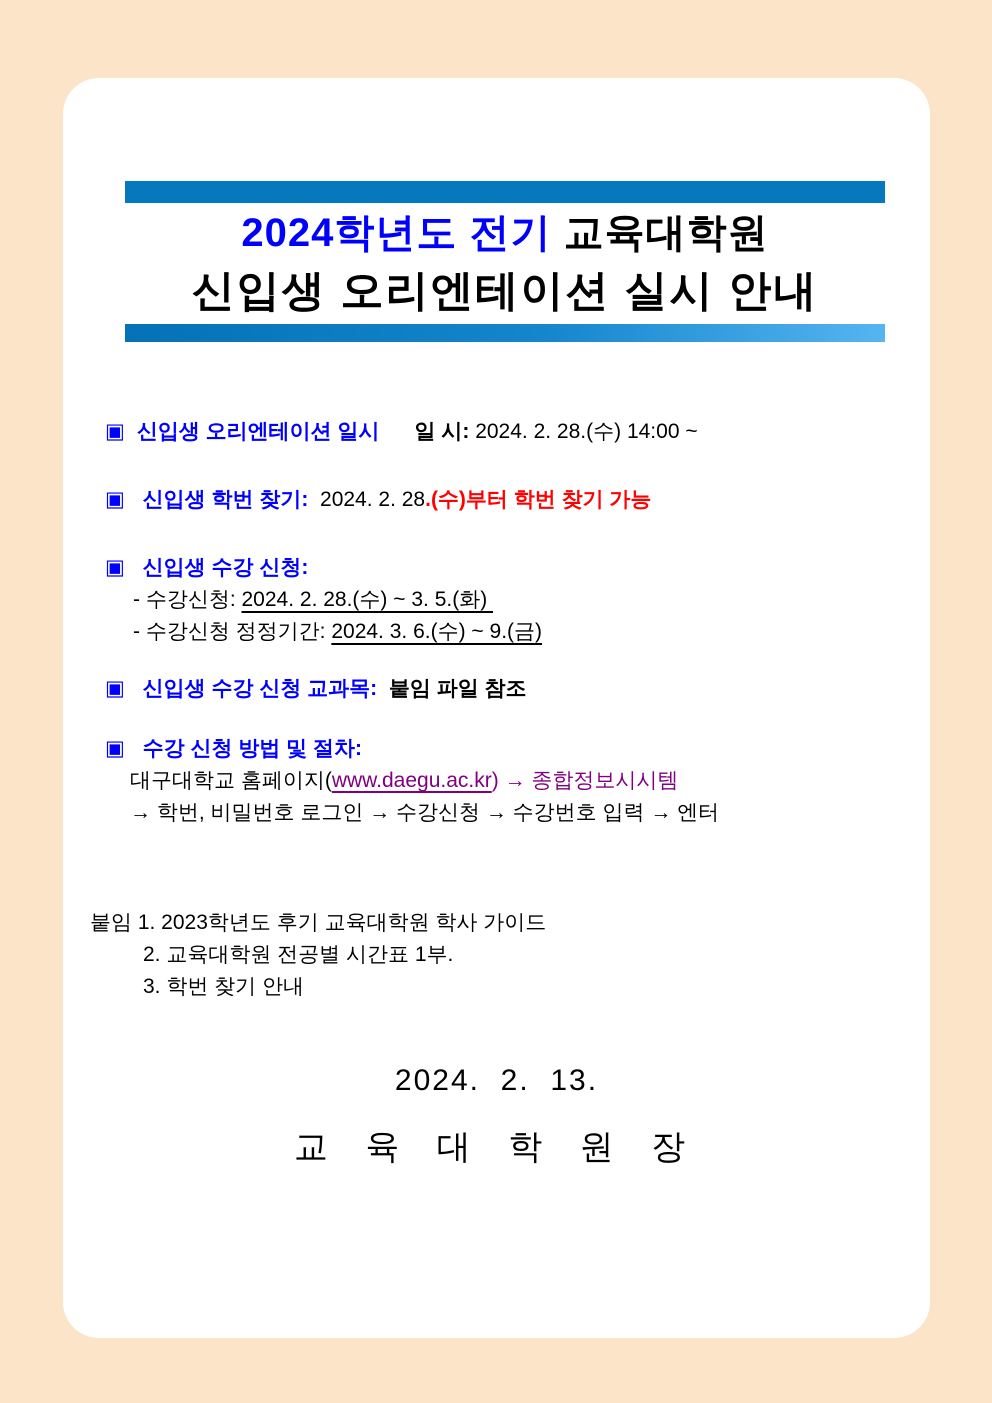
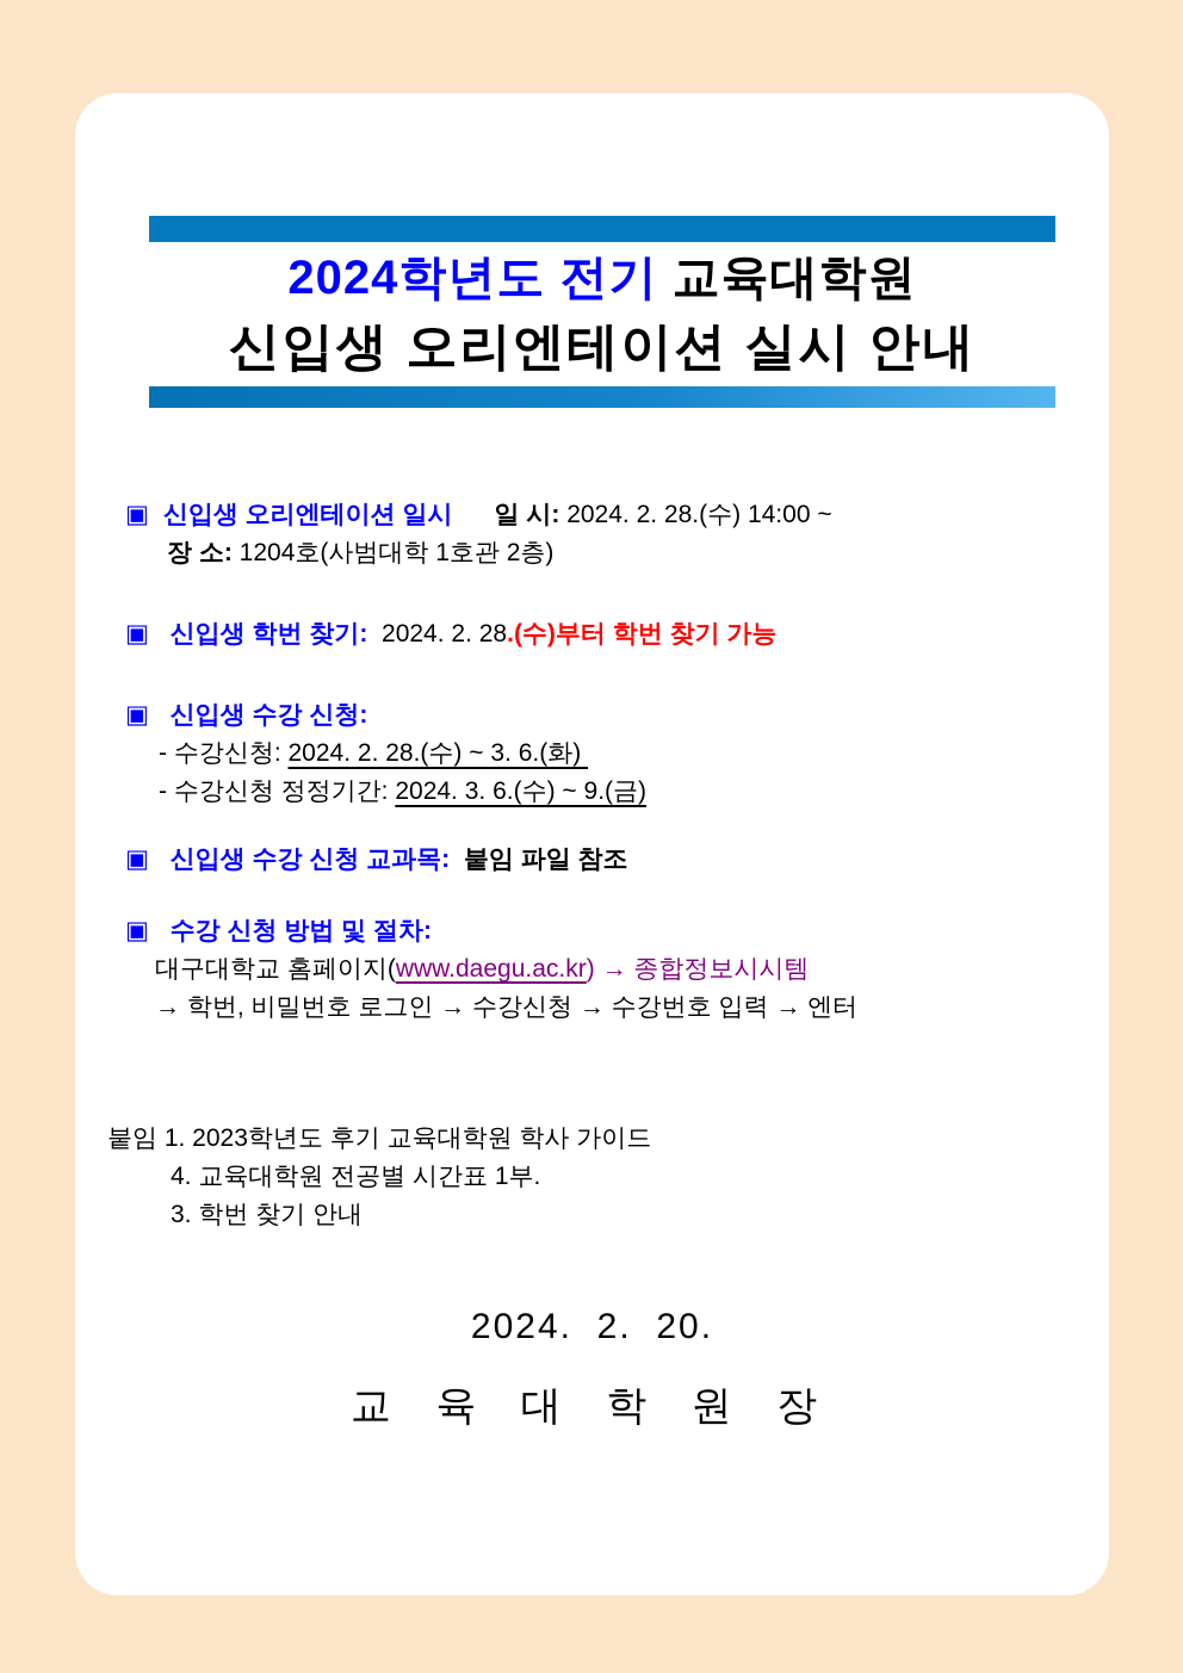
  2024학년도 전기 교육대학원
  신입생 오리엔테이션 실시 안내
  ▣ 신입생 오리엔테이션 일시 일 시: 2024. 2. 28.(수) 14:00 ~
+ 장 소: 1204호(사범대학 1호관 2층)
  ▣ 신입생 학번 찾기: 2024. 2. 28.(수)부터 학번 찾기 가능
  ▣ 신입생 수강 신청:
- - 수강신청: 2024. 2. 28.(수) ~ 3. 5.(화)
+ - 수강신청: 2024. 2. 28.(수) ~ 3. 6.(화)
  - 수강신청 정정기간: 2024. 3. 6.(수) ~ 9.(금)
  ▣ 신입생 수강 신청 교과목: 붙임 파일 참조
  ▣ 수강 신청 방법 및 절차:
  대구대학교 홈페이지(www.daegu.ac.kr) → 종합정보시시템
  → 학번, 비밀번호 로그인 → 수강신청 → 수강번호 입력 → 엔터
  붙임 1. 2023학년도 후기 교육대학원 학사 가이드
- 2. 교육대학원 전공별 시간표 1부.
+ 4. 교육대학원 전공별 시간표 1부.
  3. 학번 찾기 안내
- 2024. 2. 13.
+ 2024. 2. 20.
  교 육 대 학 원 장
